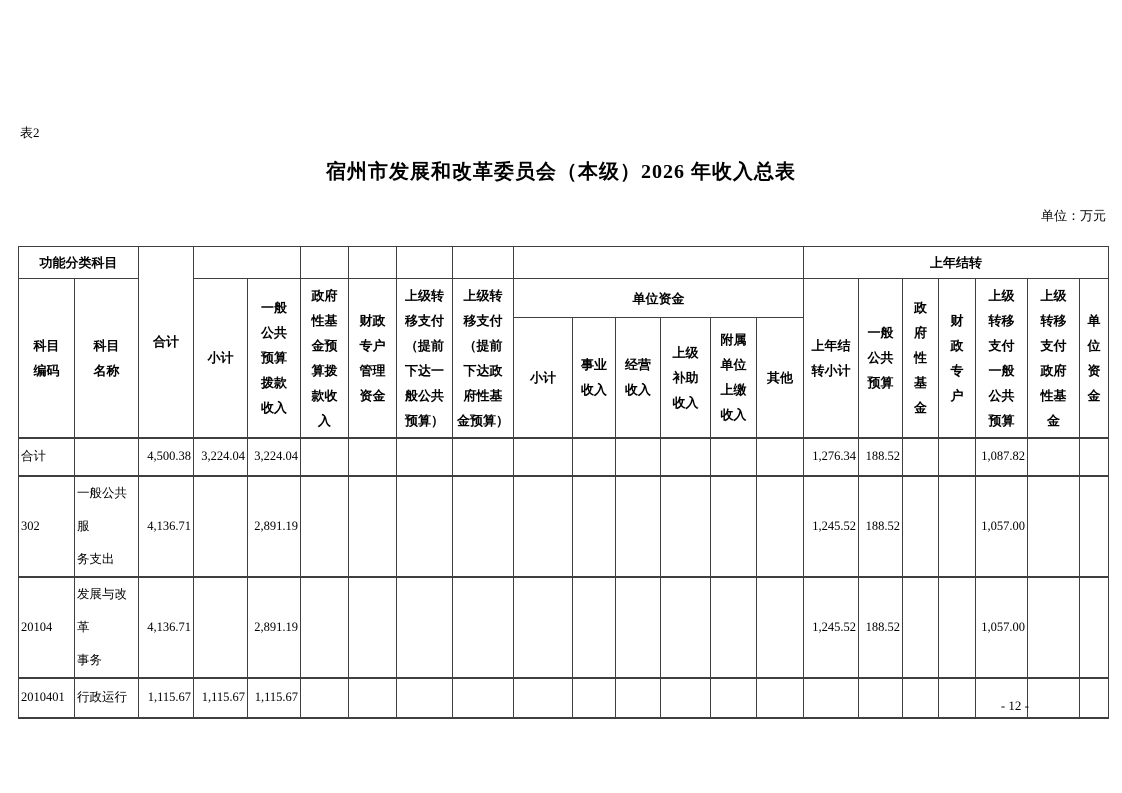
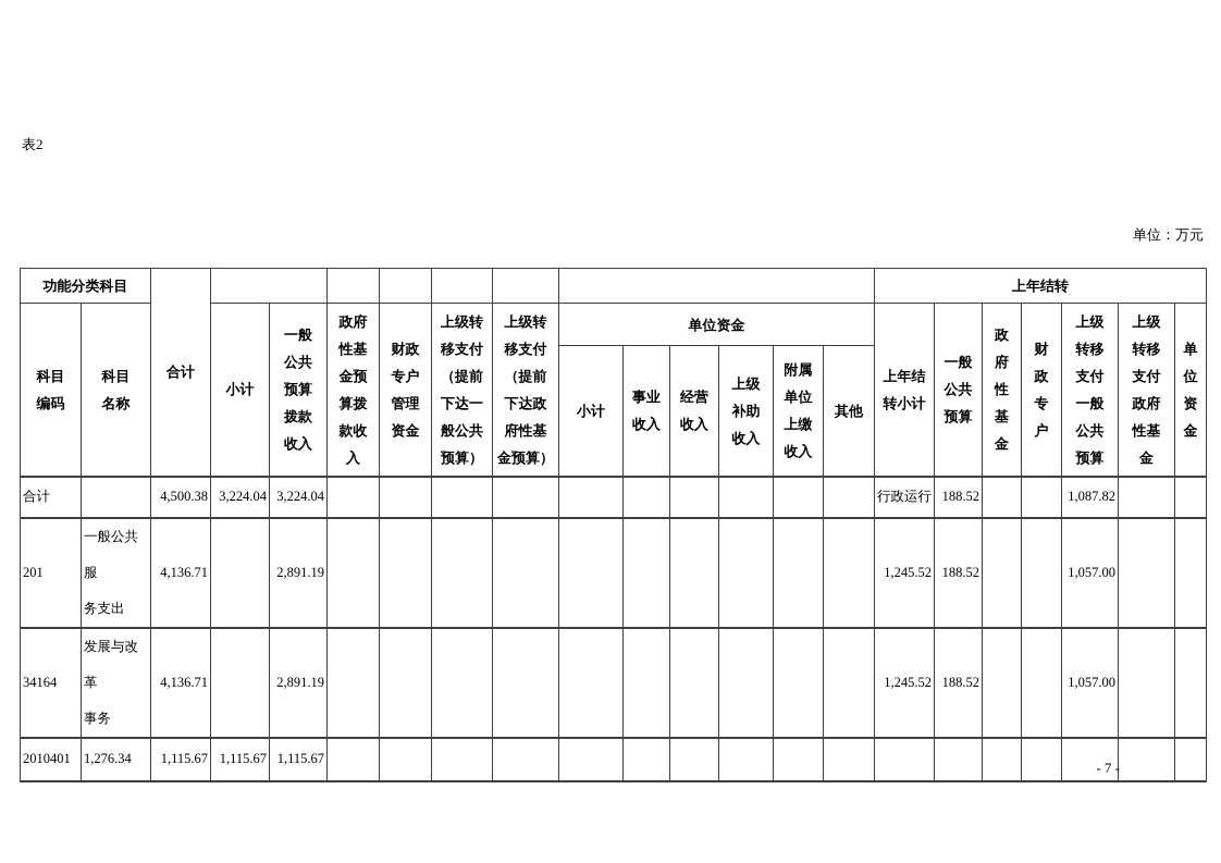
  表2
- 宿州市发展和改革委员会（本级）2026 年收入总表
  单位：万元
  功能分类科目	合计							上年结转
  科目 编码	科目 名称	小计	一般 公共 预算 拨款 收入	政府 性基 金预 算拨 款收 入	财政 专户 管理 资金	上级转 移支付 （提前 下达一 般公共 预算）	上级转 移支付 （提前 下达政 府性基 金预算）	单位资金	上年结 转小计	一般 公共 预算	政 府 性 基 金	财 政 专 户	上级 转移 支付 一般 公共 预算	上级 转移 支付 政府 性基 金	单 位 资 金
  小计	事业 收入	经营 收入	上级 补助 收入	附属 单位 上缴 收入	其他
- 合计		4,500.38	3,224.04	3,224.04											1,276.34	188.52			1,087.82
+ 合计		4,500.38	3,224.04	3,224.04											行政运行	188.52			1,087.82
- 302	一般公共服 务支出	4,136.71		2,891.19											1,245.52	188.52			1,057.00
+ 201	一般公共服 务支出	4,136.71		2,891.19											1,245.52	188.52			1,057.00
- 20104	发展与改革 事务	4,136.71		2,891.19											1,245.52	188.52			1,057.00
+ 34164	发展与改革 事务	4,136.71		2,891.19											1,245.52	188.52			1,057.00
- 2010401	行政运行	1,115.67	1,115.67	1,115.67
+ 2010401	1,276.34	1,115.67	1,115.67	1,115.67
- - 12 -
+ - 7 -
